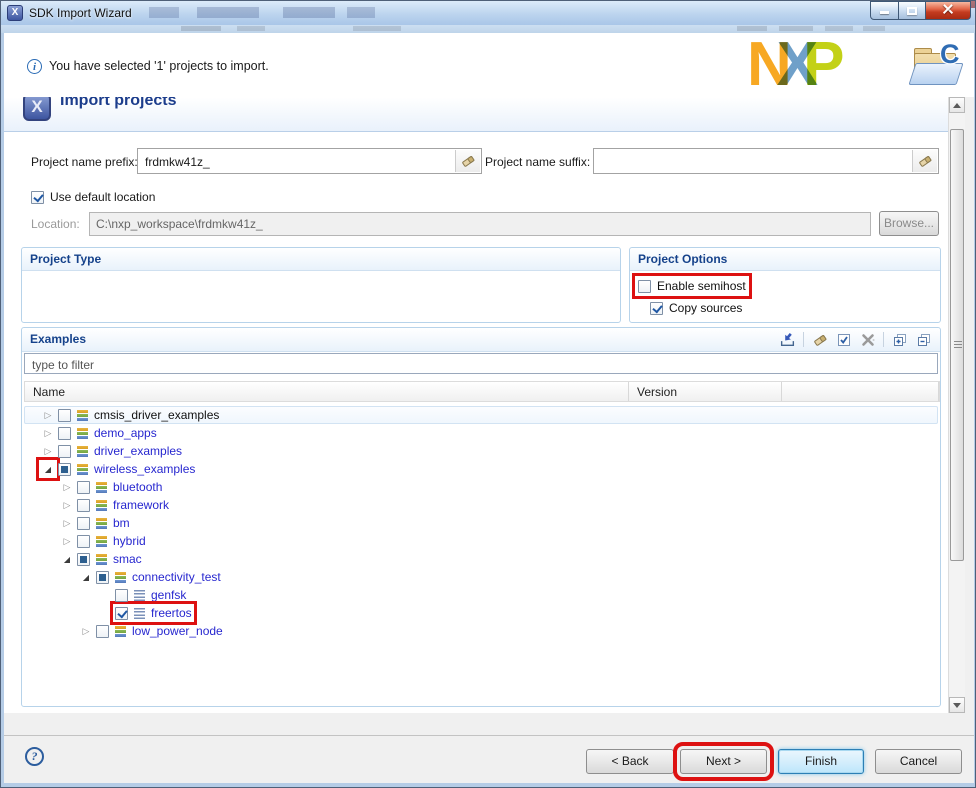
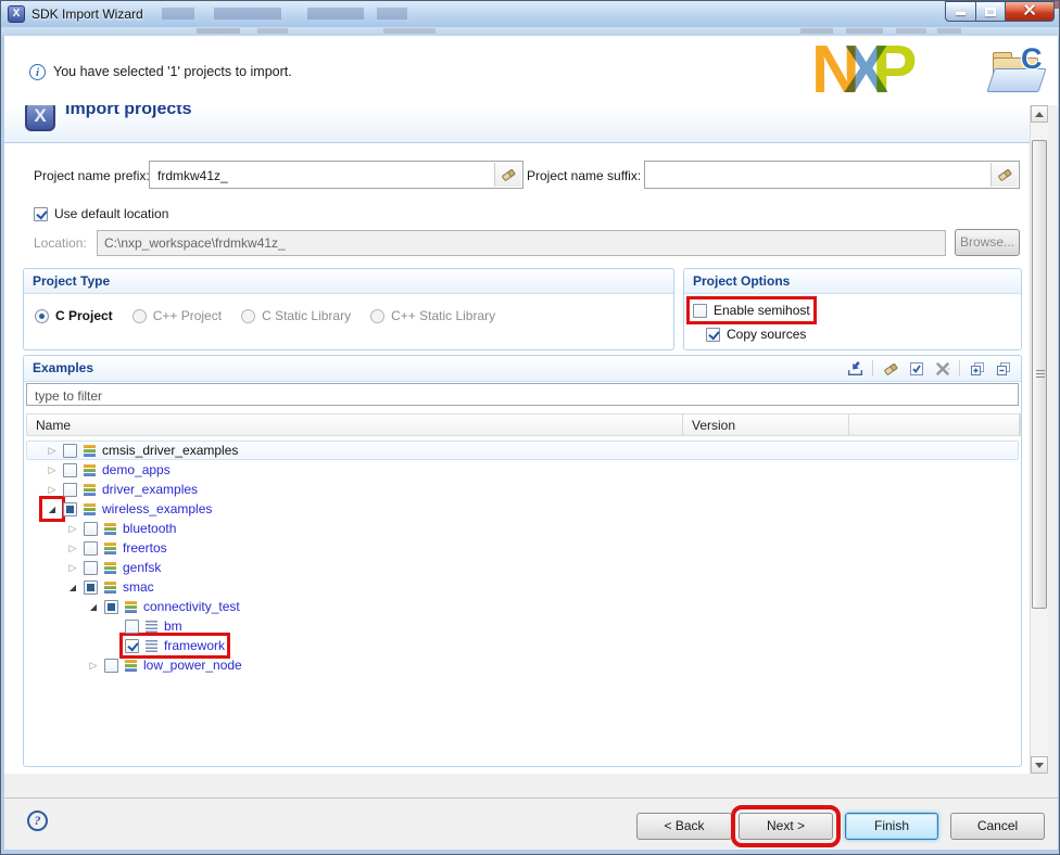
  X
  SDK Import Wizard
  i
  You have selected '1' projects to import.
  N
  X
  P
  C
  X
  Import projects
  Project name prefix
  frdmkw41z_
  Project name suffix:
  Use default location
  Location:
  C:\nxp_workspace\frdmkw41z_
  Browse...
  Project Type
+ C Project
+ C++ Project
+ C Static Library
+ C++ Static Library
  Project Options
  Enable semihost
  Copy sources
  Examples
  type to filter
  Name
  Version
  cmsis_driver_examples
  demo_apps
  driver_examples
  wireless_examples
  bluetooth
- framework
+ freertos
- bm
+ genfsk
- hybrid
  smac
  connectivity_test
- genfsk
+ bm
- freertos
+ framework
  low_power_node
  ?
  < Back
  Next >
  Finish
  Cancel
